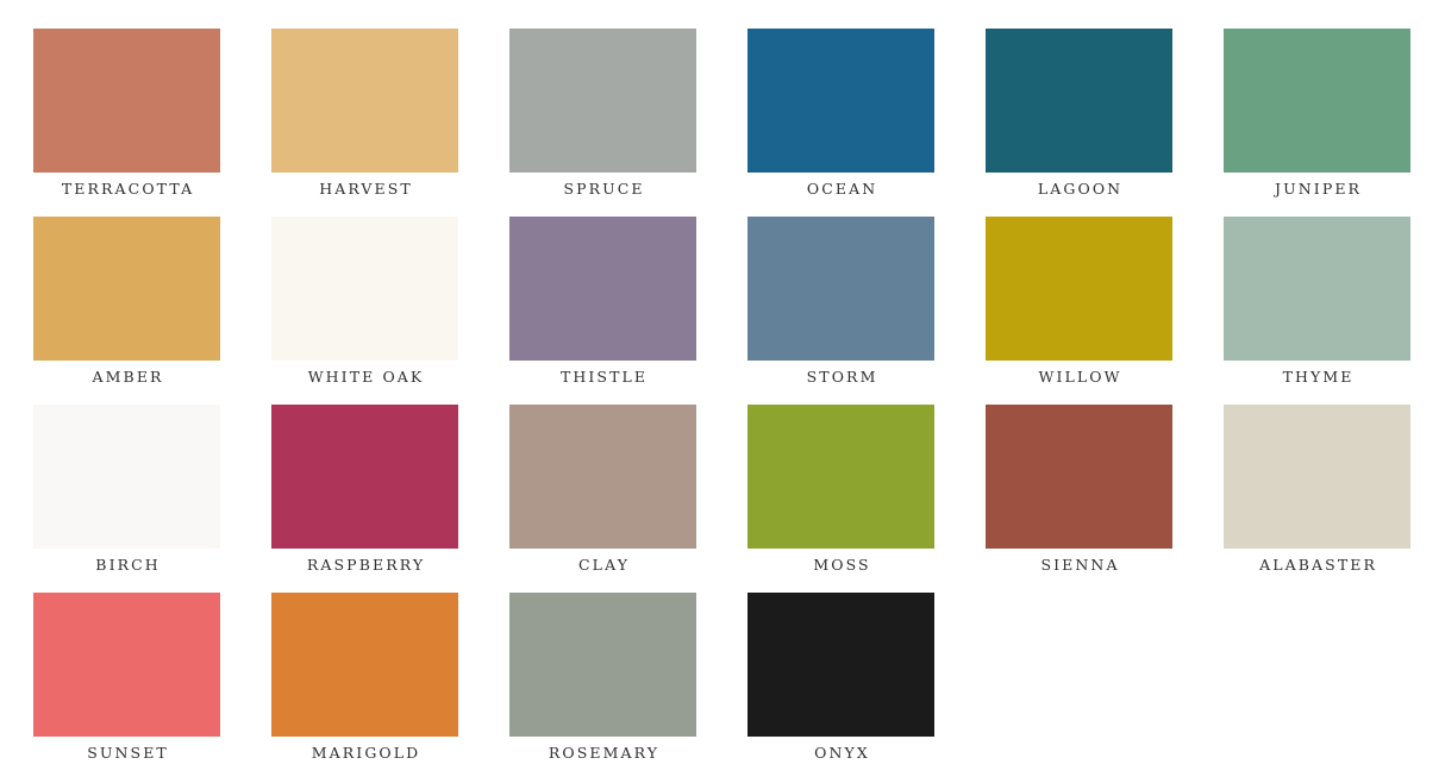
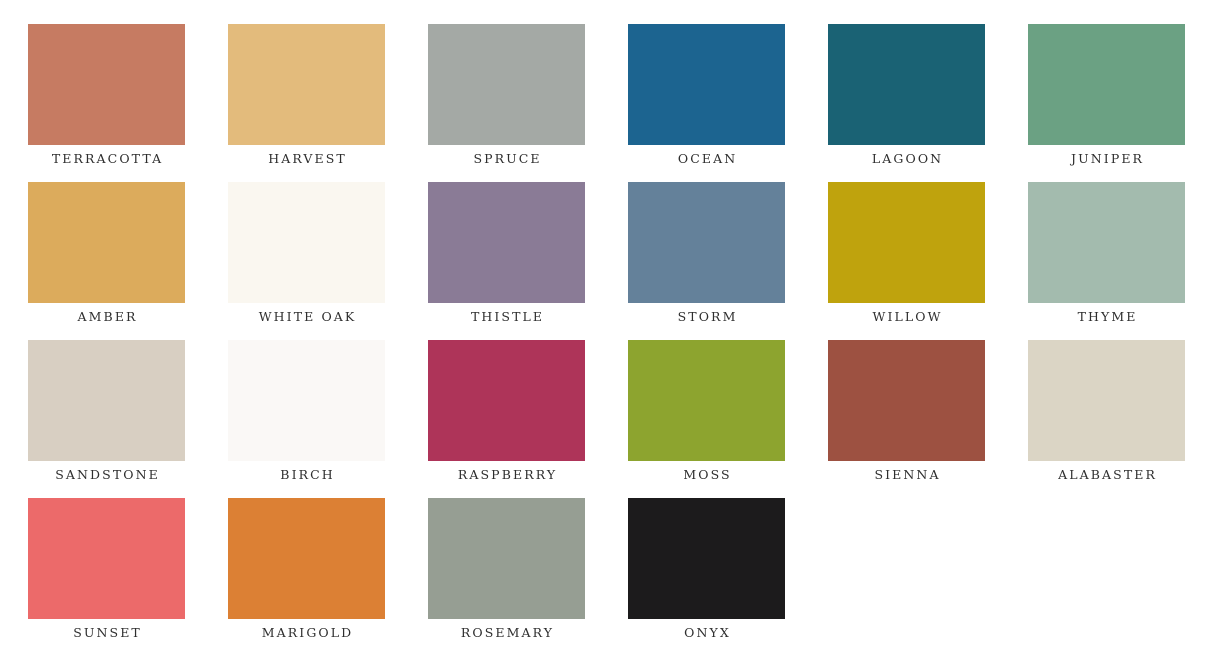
  TERRACOTTA
  HARVEST
  SPRUCE
  OCEAN
  LAGOON
  JUNIPER
  AMBER
  WHITE OAK
  THISTLE
  STORM
  WILLOW
  THYME
+ SANDSTONE
  BIRCH
  RASPBERRY
- CLAY
  MOSS
  SIENNA
  ALABASTER
  SUNSET
  MARIGOLD
  ROSEMARY
  ONYX
